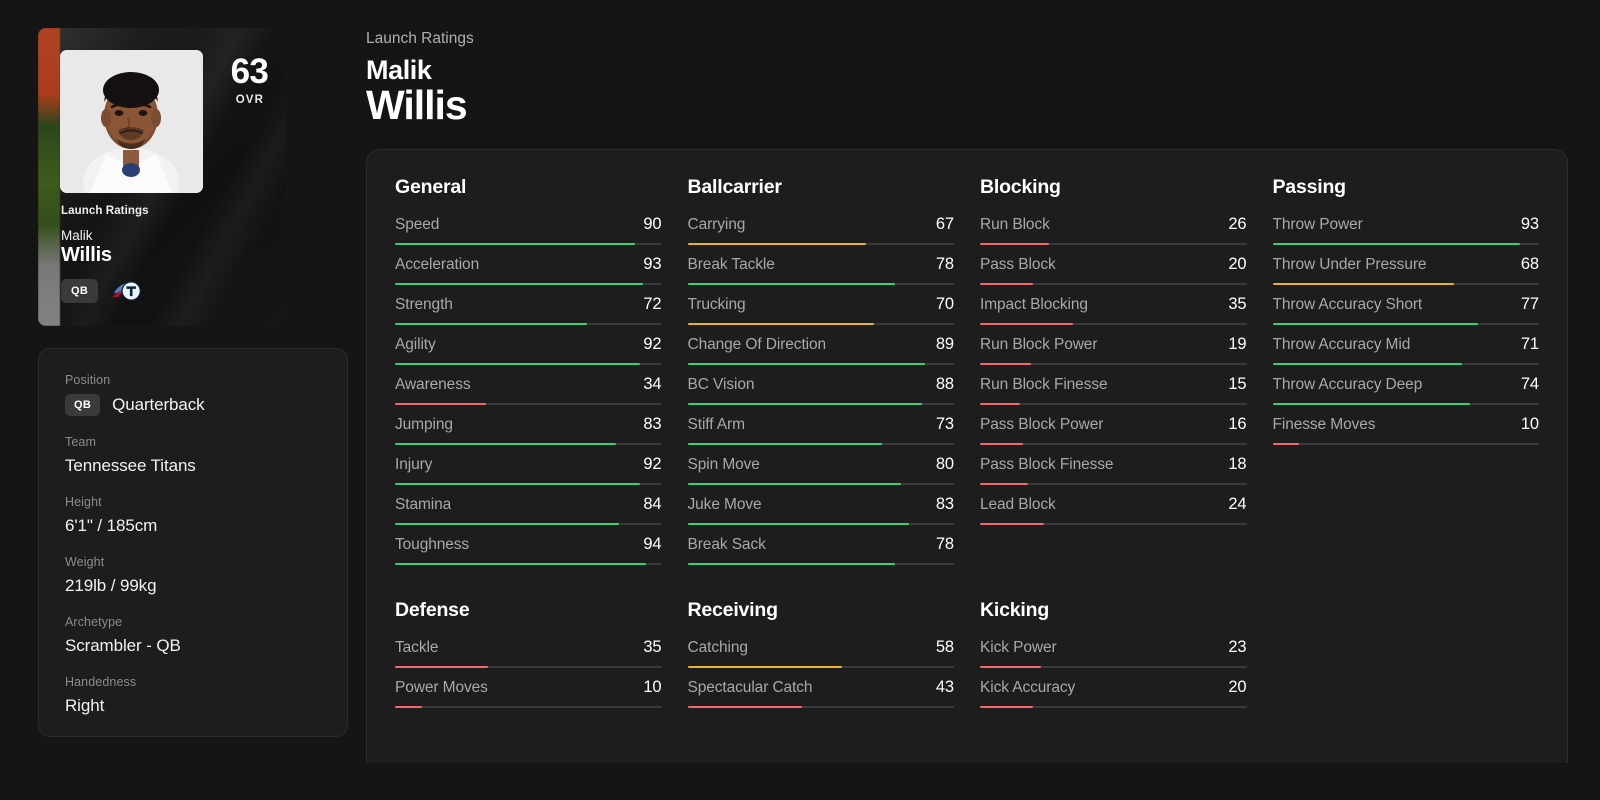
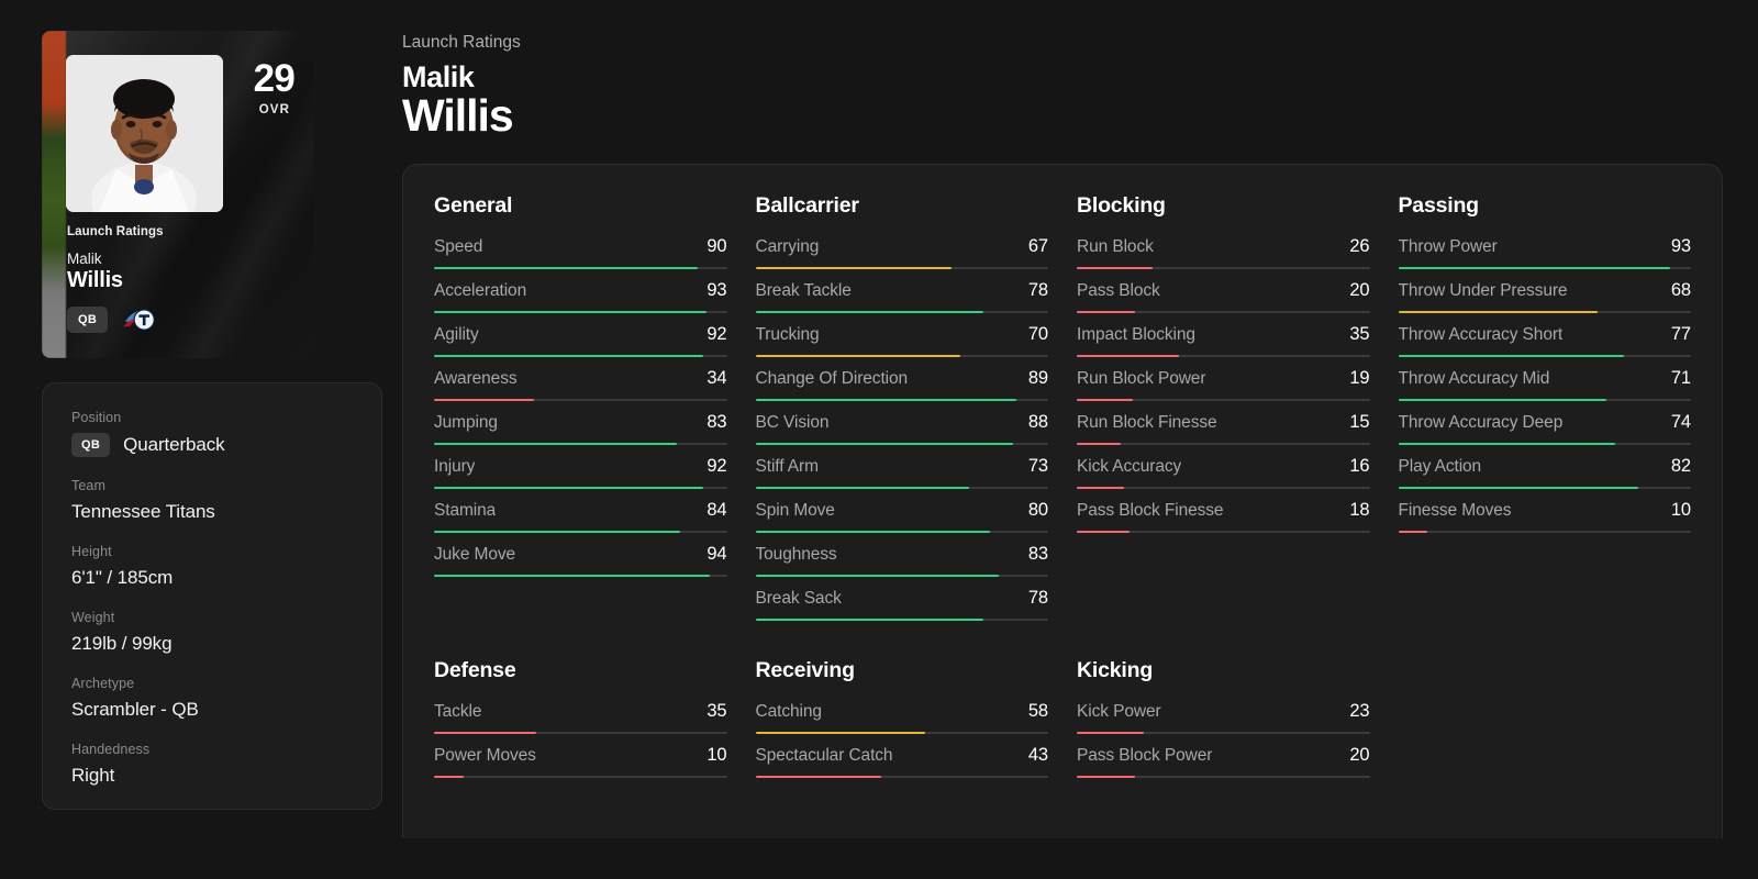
- 63
+ 29
  OVR
  Launch Ratings
  Malik
  Willis
  QB
  Position
  QB
  Quarterback
  Team
  Tennessee Titans
  Height
  6'1" / 185cm
  Weight
  219lb / 99kg
  Archetype
  Scrambler - QB
  Handedness
  Right
  Launch Ratings
  Malik
  Willis
  General
  Speed
  90
  Acceleration
  93
- Strength
- 72
  Agility
  92
  Awareness
  34
  Jumping
  83
  Injury
  92
  Stamina
  84
- Toughness
+ Juke Move
  94
  Ballcarrier
  Carrying
  67
  Break Tackle
  78
  Trucking
  70
  Change Of Direction
  89
  BC Vision
  88
  Stiff Arm
  73
  Spin Move
  80
- Juke Move
+ Toughness
  83
  Break Sack
  78
  Blocking
  Run Block
  26
  Pass Block
  20
  Impact Blocking
  35
  Run Block Power
  19
  Run Block Finesse
  15
- Pass Block Power
+ Kick Accuracy
  16
  Pass Block Finesse
  18
- Lead Block
- 24
  Passing
  Throw Power
  93
  Throw Under Pressure
  68
  Throw Accuracy Short
  77
  Throw Accuracy Mid
  71
  Throw Accuracy Deep
  74
+ Play Action
+ 82
  Finesse Moves
  10
  Defense
  Tackle
  35
  Power Moves
  10
  Receiving
  Catching
  58
  Spectacular Catch
  43
  Kicking
  Kick Power
  23
- Kick Accuracy
+ Pass Block Power
  20
